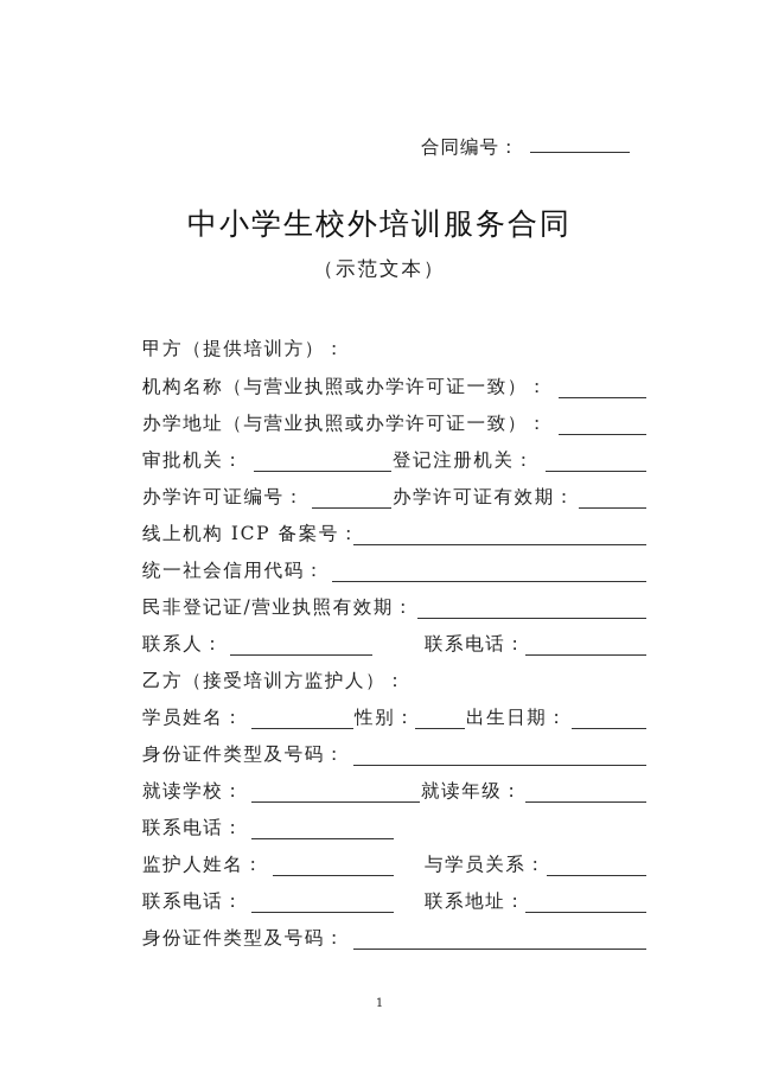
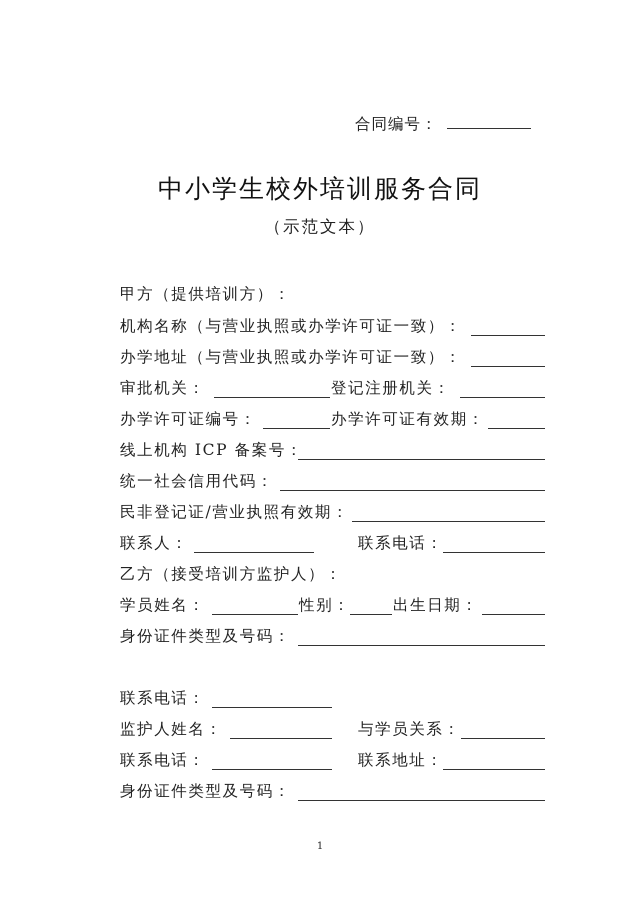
  合同编号：
  中小学生校外培训服务合同
  （示范文本）
  甲方（提供培训方）：
  机构名称（与营业执照或办学许可证一致）：
  办学地址（与营业执照或办学许可证一致）：
  审批机关：
  登记注册机关：
  办学许可证编号：
  办学许可证有效期：
  线上机构 ICP 备案号：
  统一社会信用代码：
  民非登记证/营业执照有效期：
  联系人：
  联系电话：
  乙方（接受培训方监护人）：
  学员姓名：
  性别：
  出生日期：
  身份证件类型及号码：
- 就读学校：
- 就读年级：
  联系电话：
  监护人姓名：
  与学员关系：
  联系电话：
  联系地址：
  身份证件类型及号码：
  1
